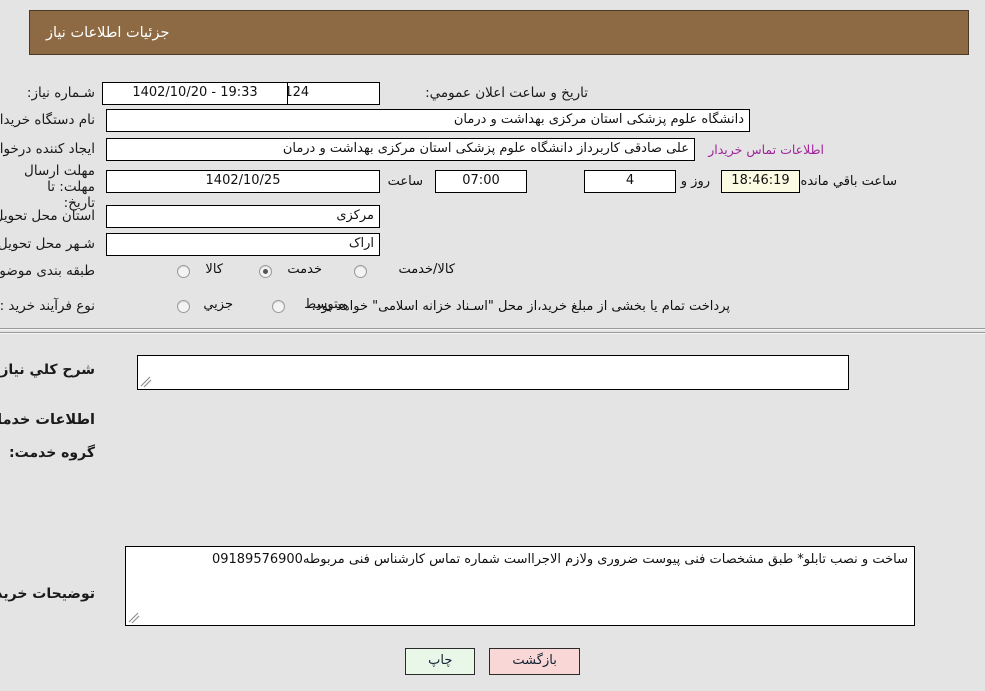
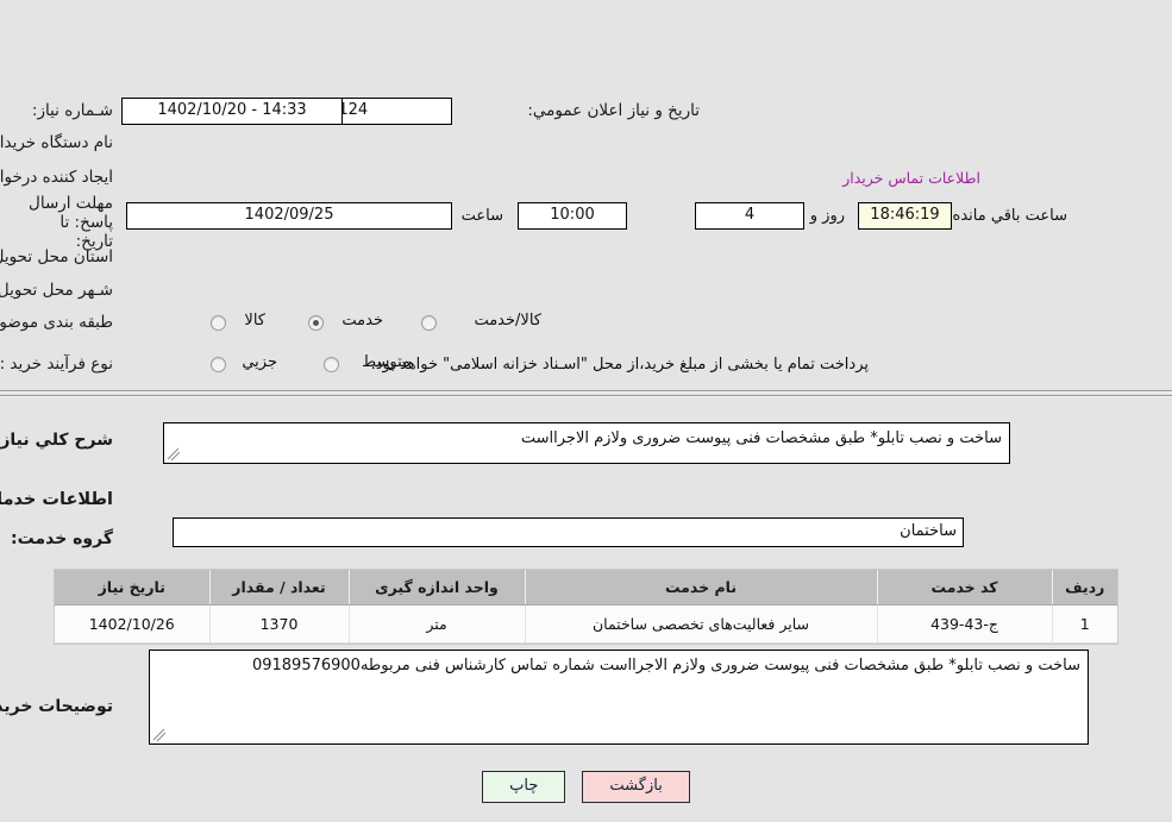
- جزئیات اطلاعات نیاز
  شـماره نیاز:
- تاریخ و ساعت اعلان عمومي:
+ تاریخ و نیاز اعلان عمومي:
- 19:33 - 1402/10/20
+ 14:33 - 1402/10/20
  نام دستگاه خریدا
- دانشگاه علوم پزشکی استان مرکزی بهداشت و درمان
  ایجاد کننده درخوا
- علی صادقی کاربرداز دانشگاه علوم پزشکی استان مرکزی بهداشت و درمان
  اطلاعات تماس خریدار
- مهلت ارسال مهلت: تا تاریخ:
+ مهلت ارسال پاسخ: تا تاریخ:
- 1402/10/25
+ 1402/09/25
  ساعت
- 07:00
+ 10:00
  4
  روز و
  18:46:19
  ساعت باقي مانده
  استان محل تحوی
- مرکزی
  شـهر محل تحویل
- اراک
  طبقه بندی موضو
  کالا
  خدمت
  کالا/خدمت
  نوع فرآیند خرید :
  جزیي
  متوسط
  پرداخت تمام یا بخشی از مبلغ خرید،از محل "اسـناد خزانه اسلامی" خواهد بود.
  شرح کلي نیاز
+ ساخت و نصب تابلو* طبق مشخصات فنی پیوست ضروری ولازم الاجرااست
  گروه خدمت:
+ ساختمان
+ ردیف	کد خدمت	نام خدمت	واحد اندازه گیری	تعداد / مقدار	تاریخ نیاز
+ 1	ج-43-439	سایر فعالیت‌های تخصصی ساختمان	متر	1370	1402/10/26
  توضیحات خری
  ساخت و نصب تابلو* طبق مشخصات فنی پیوست ضروری ولازم الاجرااست شماره تماس کارشناس فنی مربوطه09189576900
  بازگشت
  چاپ
